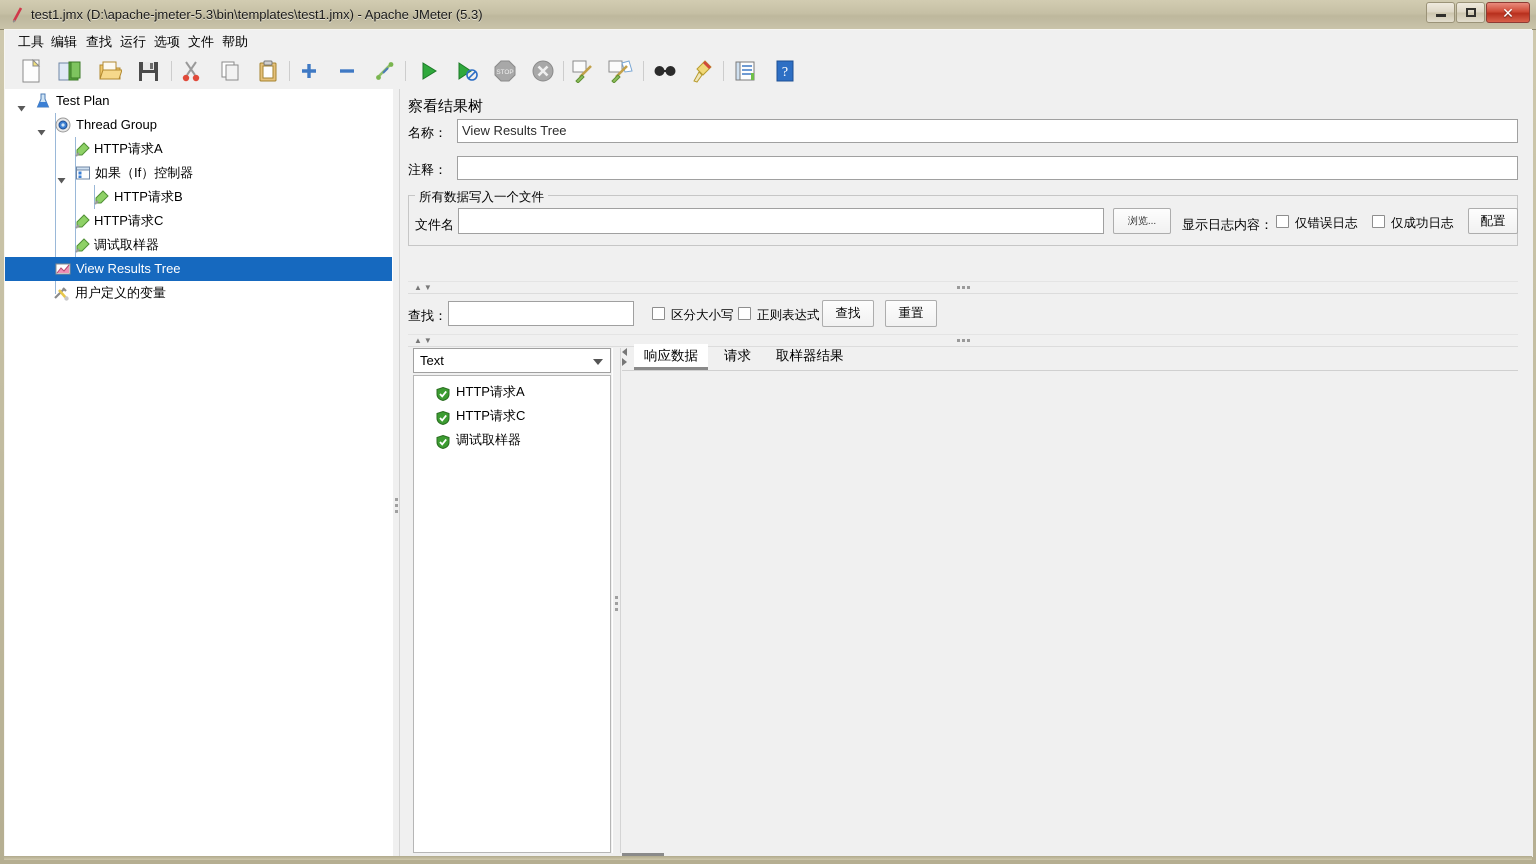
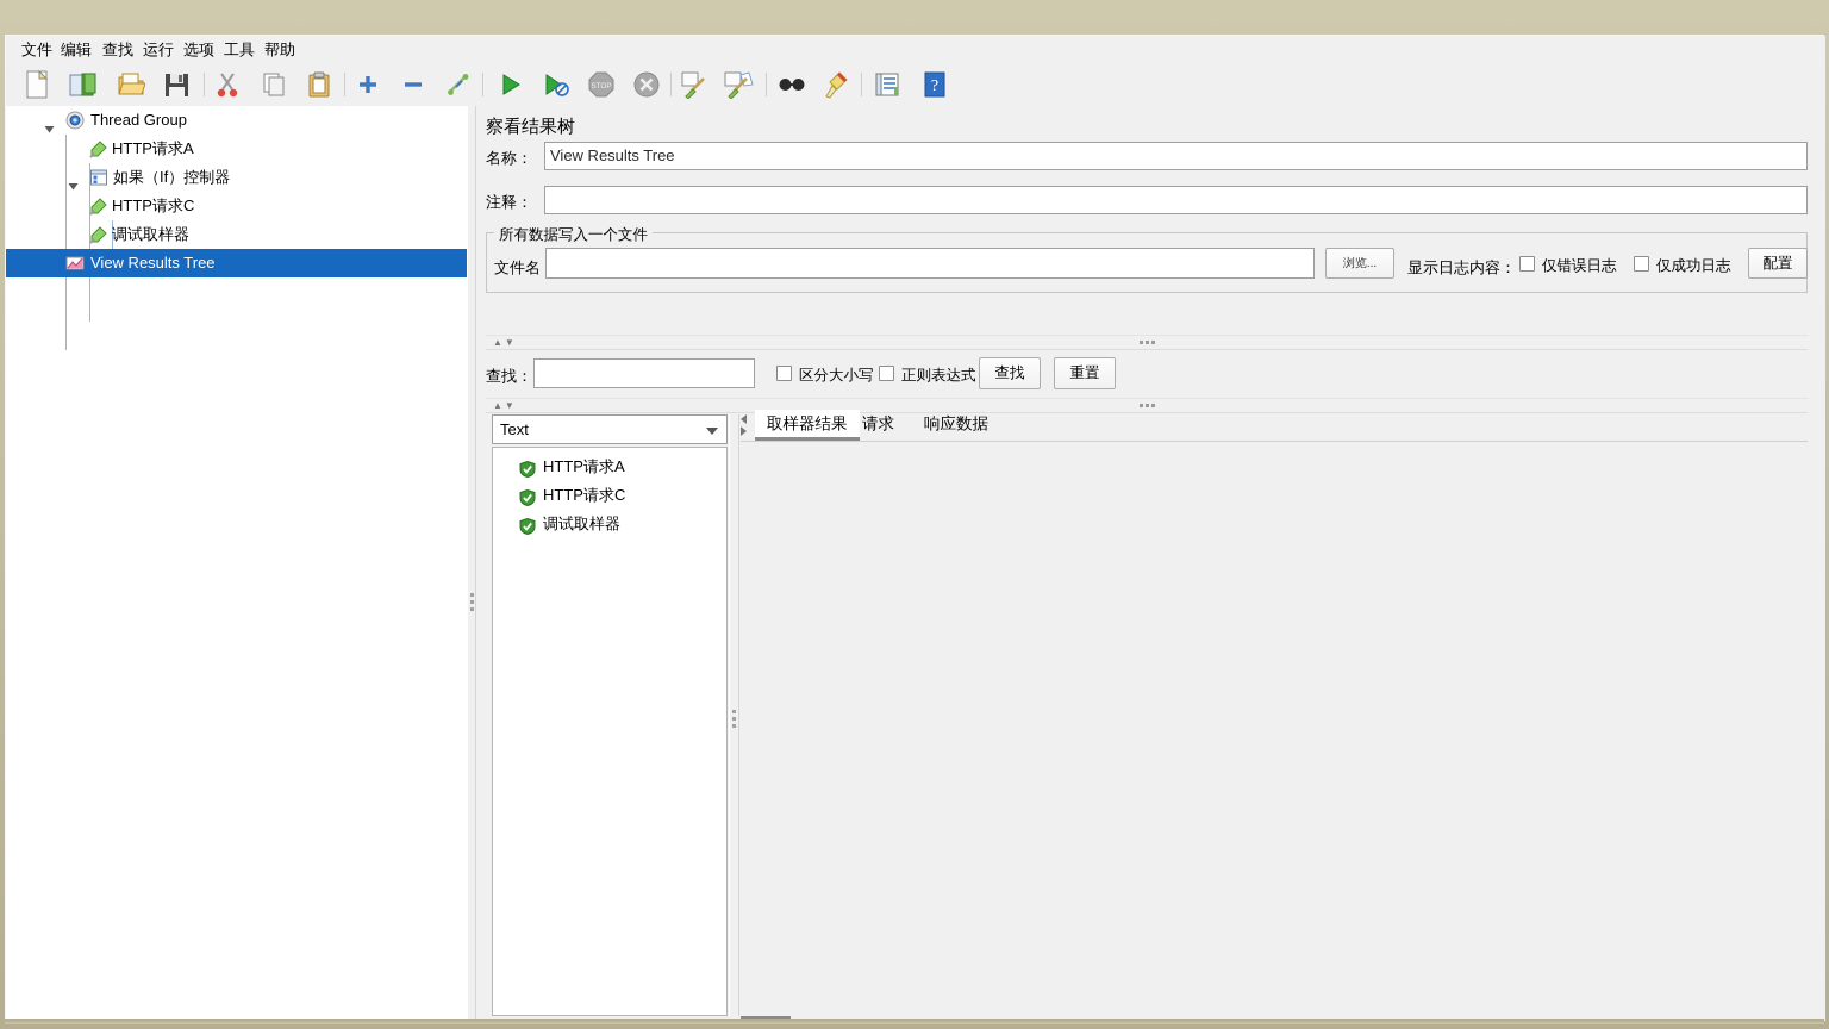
- test1.jmx (D:\apache-jmeter-5.3\bin\templates\test1.jmx) - Apache JMeter (5.3)
- ✕
- 工具
+ 文件
  编辑
  查找
  运行
  选项
- 文件
+ 工具
  帮助
  ?
- Test Plan
  Thread Group
  HTTP请求A
  如果（If）控制器
- HTTP请求B
  HTTP请求C
  调试取样器
  View Results Tree
- 用户定义的变量
  察看结果树
  名称：
  View Results Tree
  注释：
  所有数据写入一个文件
  文件名
  浏览...
  显示日志内容：
  仅错误日志
  仅成功日志
  配置
  ▲▼
  查找：
  区分大小写
  正则表达式
  查找
  重置
  ▲▼
  Text
  HTTP请求A
  HTTP请求C
  调试取样器
- 响应数据
+ 取样器结果
  请求
- 取样器结果
+ 响应数据
